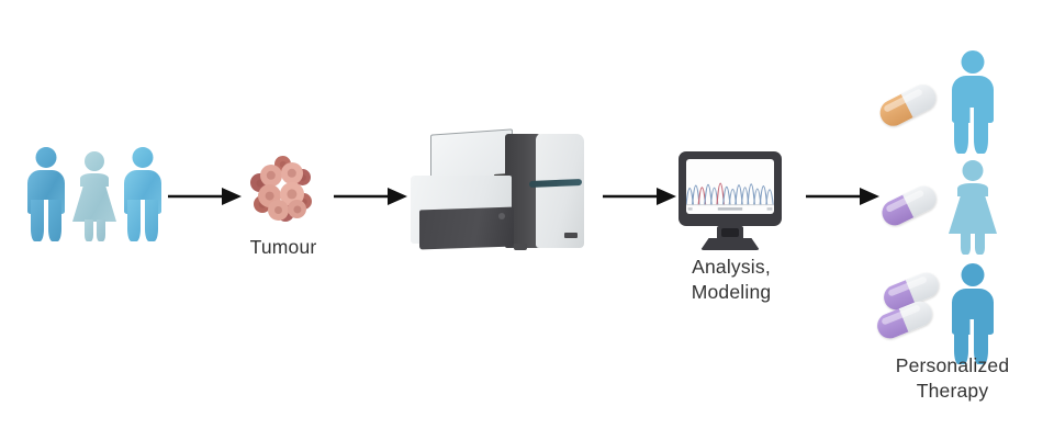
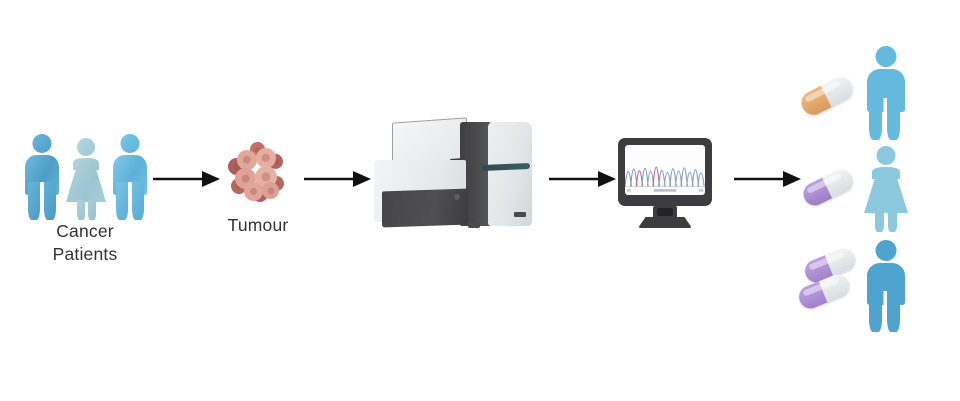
+ Cancer
+ Patients
  Tumour
- Analysis,
- Modeling
- Personalized
- Therapy
